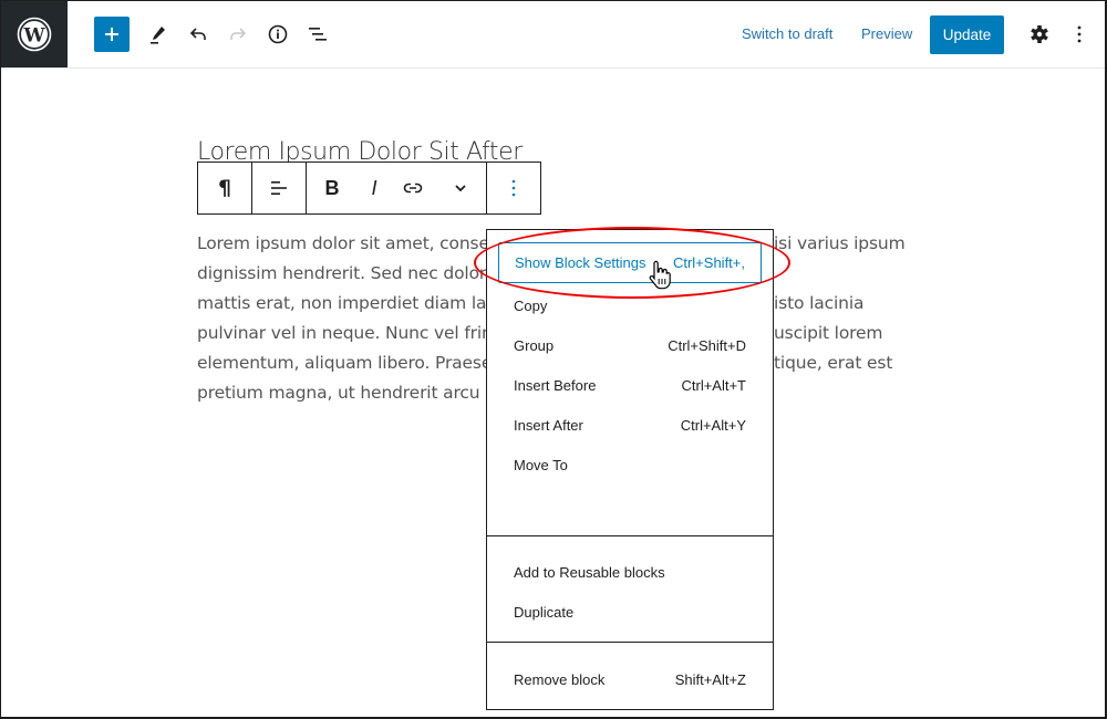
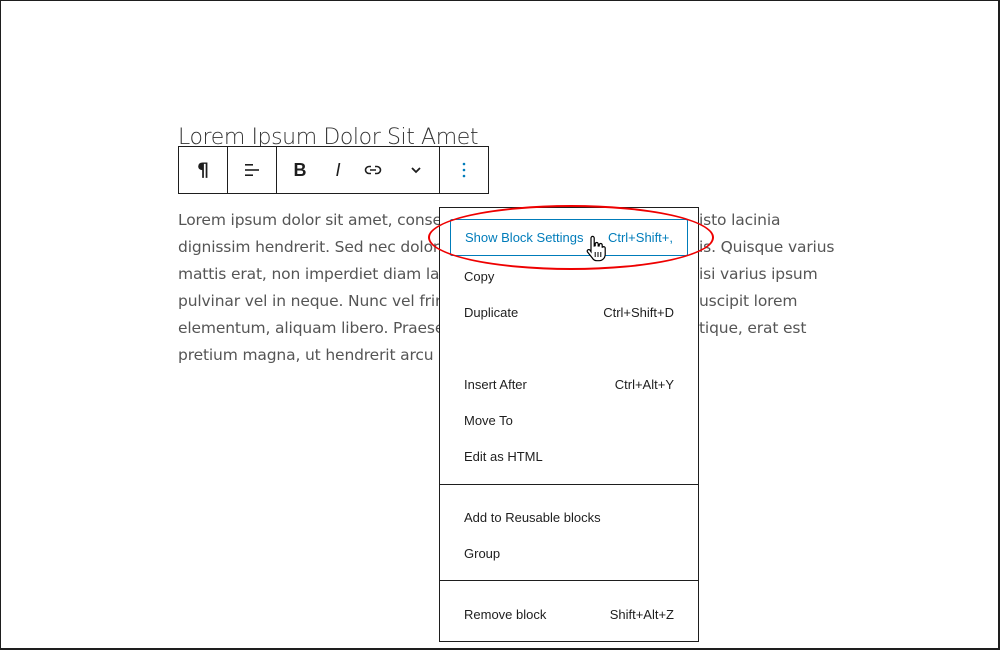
- W
- Switch to draft
- Preview
- Update
- Lorem Ipsum Dolor Sit After
+ Lorem Ipsum Dolor Sit Amet
  Lorem ipsum dolor sit amet, conse
- isi varius ipsum
+ isto lacinia
  dignissim hendrerit. Sed nec dolor
+ is. Quisque varius
  mattis erat, non imperdiet diam la
- isto lacinia
+ isi varius ipsum
  pulvinar vel in neque. Nunc vel fri
  uscipit lorem
  elementum, aliquam libero. Praes
  tique, erat est
  pretium magna, ut hendrerit arcu
  ¶
  B
  I
  Show Block Settings
  Ctrl+Shift+,
  Copy
- Group
+ Duplicate
  Ctrl+Shift+D
- Insert Before
- Ctrl+Alt+T
  Insert After
  Ctrl+Alt+Y
  Move To
+ Edit as HTML
  Add to Reusable blocks
- Duplicate
+ Group
  Remove block
  Shift+Alt+Z
